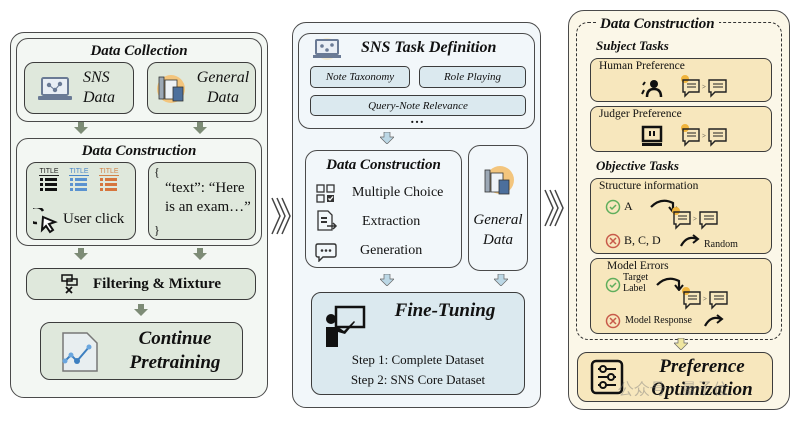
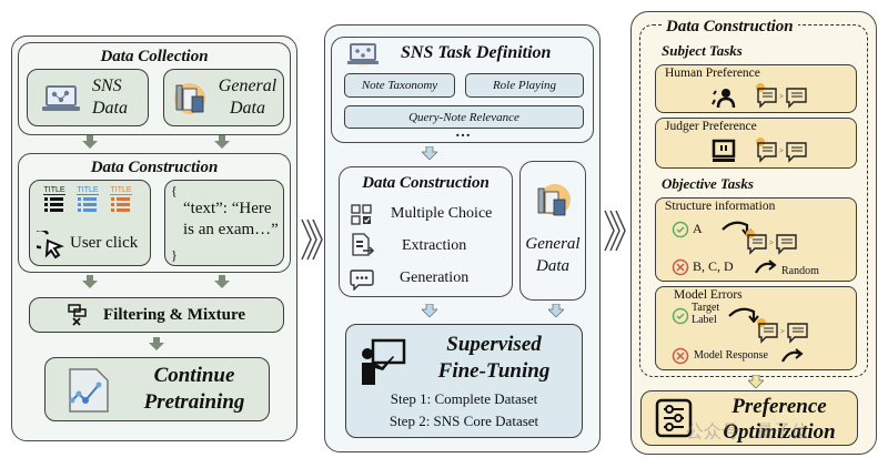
  Data Collection
  SNS
  Data
  General
  Data
  Data Construction
  User click
  {
  “text”: “Here
  is an exam…”
  }
  Filtering & Mixture
  Continue
  Pretraining
  SNS Task Definition
  Note Taxonomy
  Role Playing
  Query-Note Relevance
  …
  Data Construction
  Multiple Choice
  Extraction
  Generation
  General
  Data
+ Supervised
  Fine-Tuning
  Step 1: Complete Dataset
  Step 2: SNS Core Dataset
  Data Construction
  Subject Tasks
  Human Preference
  >
  Judger Preference
  >
  Objective Tasks
  Structure information
  A
  >
  B, C, D
  Random
  Model Errors
  Target
  Label
  >
  Model Response
  Preference
  Optimization
  公众号 · 量子位
